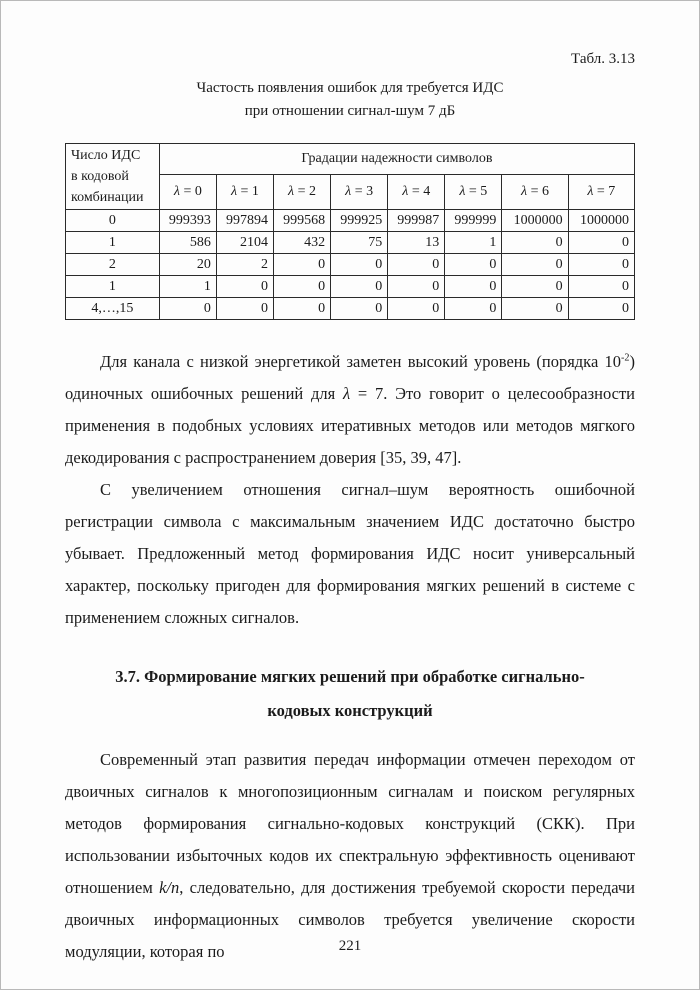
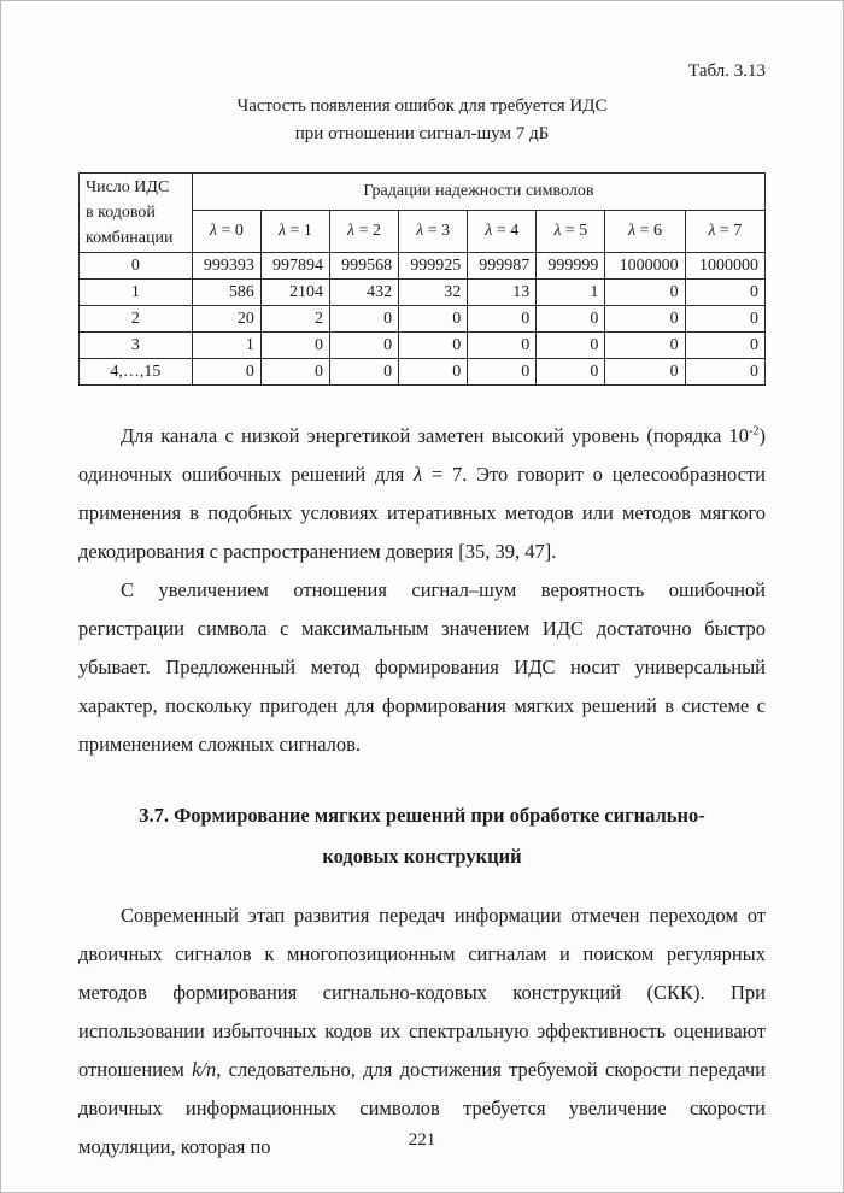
  Табл. 3.13
  Частость появления ошибок для требуется ИДС
  при отношении сигнал-шум 7 дБ
  Число ИДС в кодовой комбинации	Градации надежности символов
  λ = 0	λ = 1	λ = 2	λ = 3	λ = 4	λ = 5	λ = 6	λ = 7
  0	999393	997894	999568	999925	999987	999999	1000000	1000000
- 1	586	2104	432	75	13	1	0	0
+ 1	586	2104	432	32	13	1	0	0
  2	20	2	0	0	0	0	0	0
- 1	1	0	0	0	0	0	0	0
+ 3	1	0	0	0	0	0	0	0
  4,…,15	0	0	0	0	0	0	0	0
  Для канала с низкой энергетикой заметен высокий уровень (порядка 10-2) одиночных ошибочных решений для λ = 7. Это говорит о целесообразности применения в подобных условиях итеративных методов или методов мягкого декодирования с распространением доверия [35, 39, 47].
  С увеличением отношения сигнал–шум вероятность ошибочной регистрации символа с максимальным значением ИДС достаточно быстро убывает. Предложенный метод формирования ИДС носит универсальный характер, поскольку пригоден для формирования мягких решений в системе с применением сложных сигналов.
  3.7. Формирование мягких решений при обработке сигнально-
  кодовых конструкций
  Современный этап развития передач информации отмечен переходом от двоичных сигналов к многопозиционным сигналам и поиском регулярных методов формирования сигнально-кодовых конструкций (СКК). При использовании избыточных кодов их спектральную эффективность оценивают отношением k/n, следовательно, для достижения требуемой скорости передачи двоичных информационных символов требуется увеличение скорости модуляции, которая по
  221
